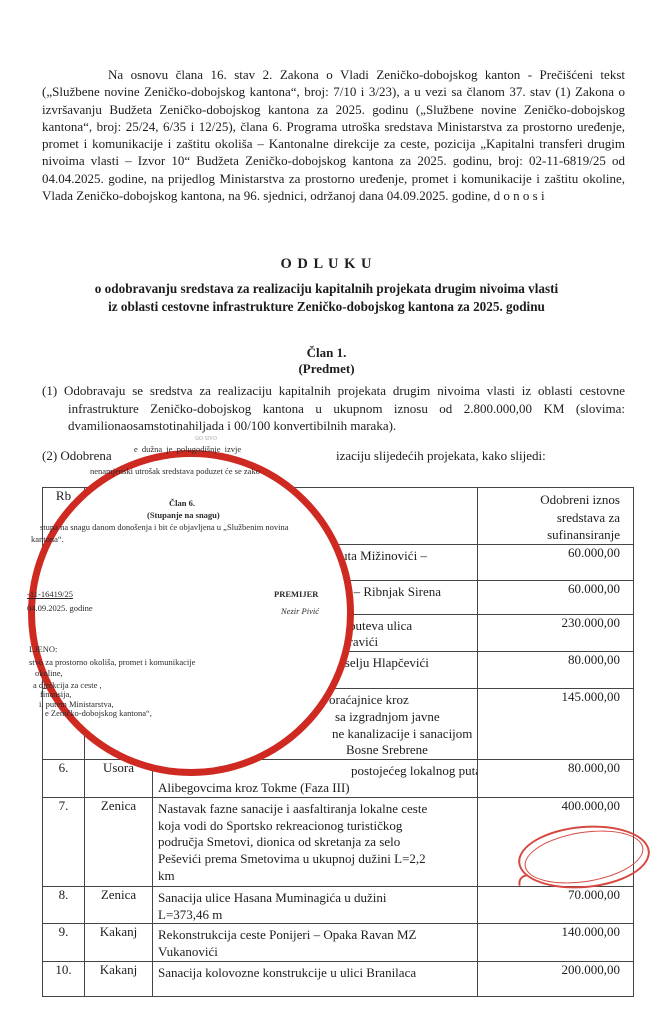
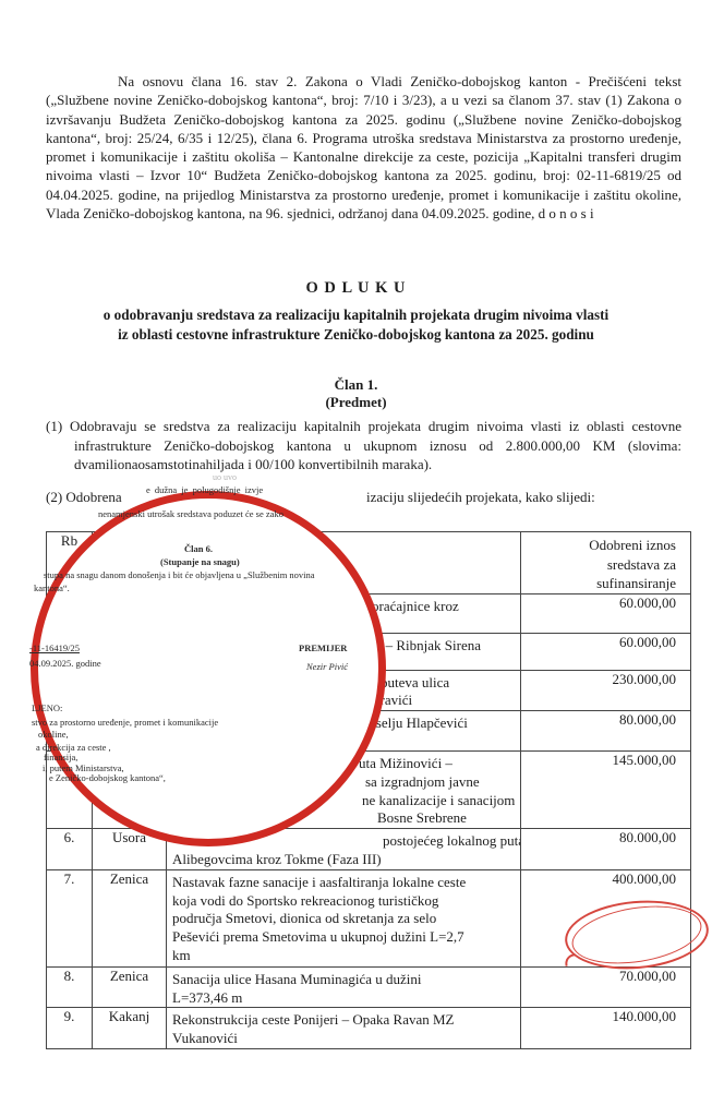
  Na osnovu člana 16. stav 2. Zakona o Vladi Zeničko-dobojskog kanton - Prečišćeni tekst („Službene novine Zeničko-dobojskog kantona“, broj: 7/10 i 3/23), a u vezi sa članom 37. stav (1) Zakona o izvršavanju Budžeta Zeničko-dobojskog kantona za 2025. godinu („Službene novine Zeničko-dobojskog kantona“, broj: 25/24, 6/35 i 12/25), člana 6. Programa utroška sredstava Ministarstva za prostorno uređenje, promet i komunikacije i zaštitu okoliša – Kantonalne direkcije za ceste, pozicija „Kapitalni transferi drugim nivoima vlasti – Izvor 10“ Budžeta Zeničko-dobojskog kantona za 2025. godinu, broj: 02-11-6819/25 od 04.04.2025. godine, na prijedlog Ministarstva za prostorno uređenje, promet i komunikacije i zaštitu okoline, Vlada Zeničko-dobojskog kantona, na 96. sjednici, održanoj dana 04.09.2025. godine, d o n o s i
  O D L U K U
  o odobravanju sredstava za realizaciju kapitalnih projekata drugim nivoima vlasti
  iz oblasti cestovne infrastrukture Zeničko-dobojskog kantona za 2025. godinu
  Član 1.
  (Predmet)
  (1) Odobravaju se sredstva za realizaciju kapitalnih projekata drugim nivoima vlasti iz oblasti cestovne infrastrukture Zeničko-dobojskog kantona u ukupnom iznosu od 2.800.000,00 KM (slovima: dvamilionaosamstotinahiljada i 00/100 konvertibilnih maraka).
  (2) Odobrena
  izaciju slijedećih projekata, kako slijedi:
  Rb			Odobreni iznossredstava zasufinansiranje
- 		uta Mižinovići –	60.000,00
+ 		oraćajnice kroz	60.000,00
  		– Ribnjak Sirena	60.000,00
  		uteva ulicaavići	230.000,00
  		selju Hlapčevići	80.000,00
- 		oraćajnice krozsa izgradnjom javnene kanalizacije i sanacijomBosne Srebrene	145.000,00
+ 		uta Mižinovići –sa izgradnjom javnene kanalizacije i sanacijomBosne Srebrene	145.000,00
  6.	Usora	postojećeg lokalnog putAlibegovcima kroz Tokme (Faza III)	80.000,00
- 7.	Zenica	Nastavak fazne sanacije i aasfaltiranja lokalne cestekoja vodi do Sportsko rekreacionog turističkogpodručja Smetovi, dionica od skretanja za seloPeševići prema Smetovima u ukupnoj dužini L=2,2km	400.000,00
+ 7.	Zenica	Nastavak fazne sanacije i aasfaltiranja lokalne cestekoja vodi do Sportsko rekreacionog turističkogpodručja Smetovi, dionica od skretanja za seloPeševići prema Smetovima u ukupnoj dužini L=2,7km	400.000,00
  8.	Zenica	Sanacija ulice Hasana Muminagića u dužiniL=373,46 m	70.000,00
  9.	Kakanj	Rekonstrukcija ceste Ponijeri – Opaka Ravan MZVukanovići	140.000,00
- 10.	Kakanj	Sanacija kolovozne konstrukcije u ulici Branilaca	200.000,00
  uo uvo
  e dužna je polugodišnje izvje
  nenamjenski utrošak sredstava poduzet će se zako
  Član 6.
  (Stupanje na snagu)
  stupa na snagu danom donošenja i bit će objavljena u „Službenim novina
  kantona“.
  -11-16419/25
  04.09.2025. godine
  PREMIJER
  Nezir Pivić
  LJENO:
- stvo za prostorno okoliša, promet i komunikacije
+ stvo za prostorno uređenje, promet i komunikacije
  okoline,
  a direkcija za ceste ,
  finansija,
  i, putem Ministarstva,
  e Zeničko-dobojskog kantona“,
